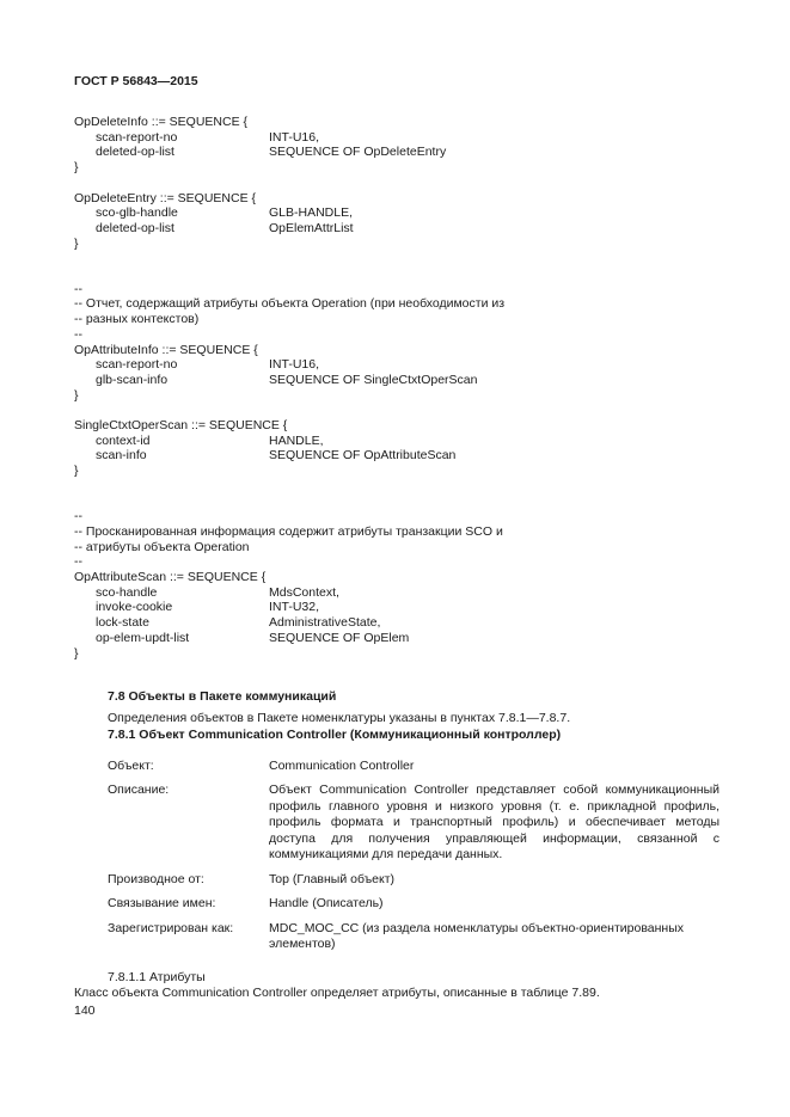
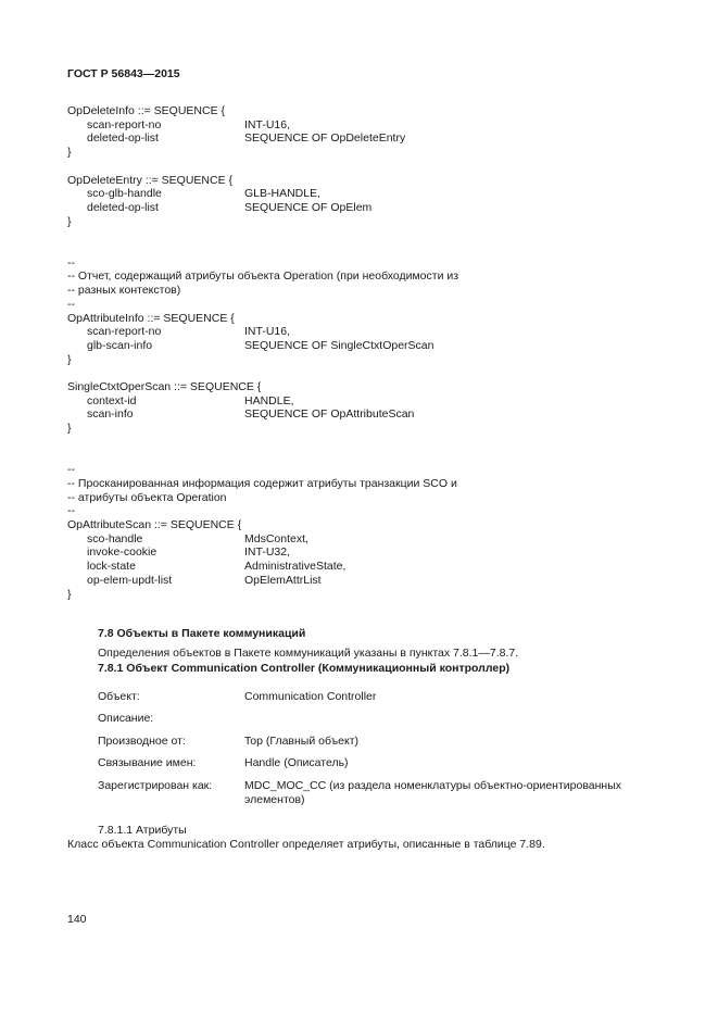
  ГОСТ Р 56843—2015
  OpDeleteInfo ::= SEQUENCE {
  scan-report-no INT-U16,
  deleted-op-list SEQUENCE OF OpDeleteEntry
  }
  OpDeleteEntry ::= SEQUENCE {
  sco-glb-handle GLB-HANDLE,
- deleted-op-list OpElemAttrList
+ deleted-op-list SEQUENCE OF OpElem
  }
  --
  -- Отчет, содержащий атрибуты объекта Operation (при необходимости из
  -- разных контекстов)
  --
  OpAttributeInfo ::= SEQUENCE {
  scan-report-no INT-U16,
  glb-scan-info SEQUENCE OF SingleCtxtOperScan
  }
  SingleCtxtOperScan ::= SEQUENCE {
  context-id HANDLE,
  scan-info SEQUENCE OF OpAttributeScan
  }
  --
  -- Просканированная информация содержит атрибуты транзакции SCO и
  -- атрибуты объекта Operation
  --
  OpAttributeScan ::= SEQUENCE {
  sco-handle MdsContext,
  invoke-cookie INT-U32,
  lock-state AdministrativeState,
- op-elem-updt-list SEQUENCE OF OpElem
+ op-elem-updt-list OpElemAttrList
  }
  7.8 Объекты в Пакете коммуникаций
- Определения объектов в Пакете номенклатуры указаны в пунктах 7.8.1—7.8.7.
+ Определения объектов в Пакете коммуникаций указаны в пунктах 7.8.1—7.8.7.
  7.8.1 Объект Communication Controller (Коммуникационный контроллер)
  Объект:
  Communication Controller
  Описание:
- Объект Communication Controller представляет собой коммуникационный профиль главного уровня и низкого уровня (т. е. прикладной профиль, профиль формата и транспортный профиль) и обеспечивает методы доступа для получения управляющей информации, связанной с коммуникациями для передачи данных.
  Производное от:
  Top (Главный объект)
  Связывание имен:
  Handle (Описатель)
  Зарегистрирован как:
  MDC_MOC_CC (из раздела номенклатуры объектно-ориентированных элементов)
  7.8.1.1 Атрибуты
  Класс объекта Communication Controller определяет атрибуты, описанные в таблице 7.89.
  140
